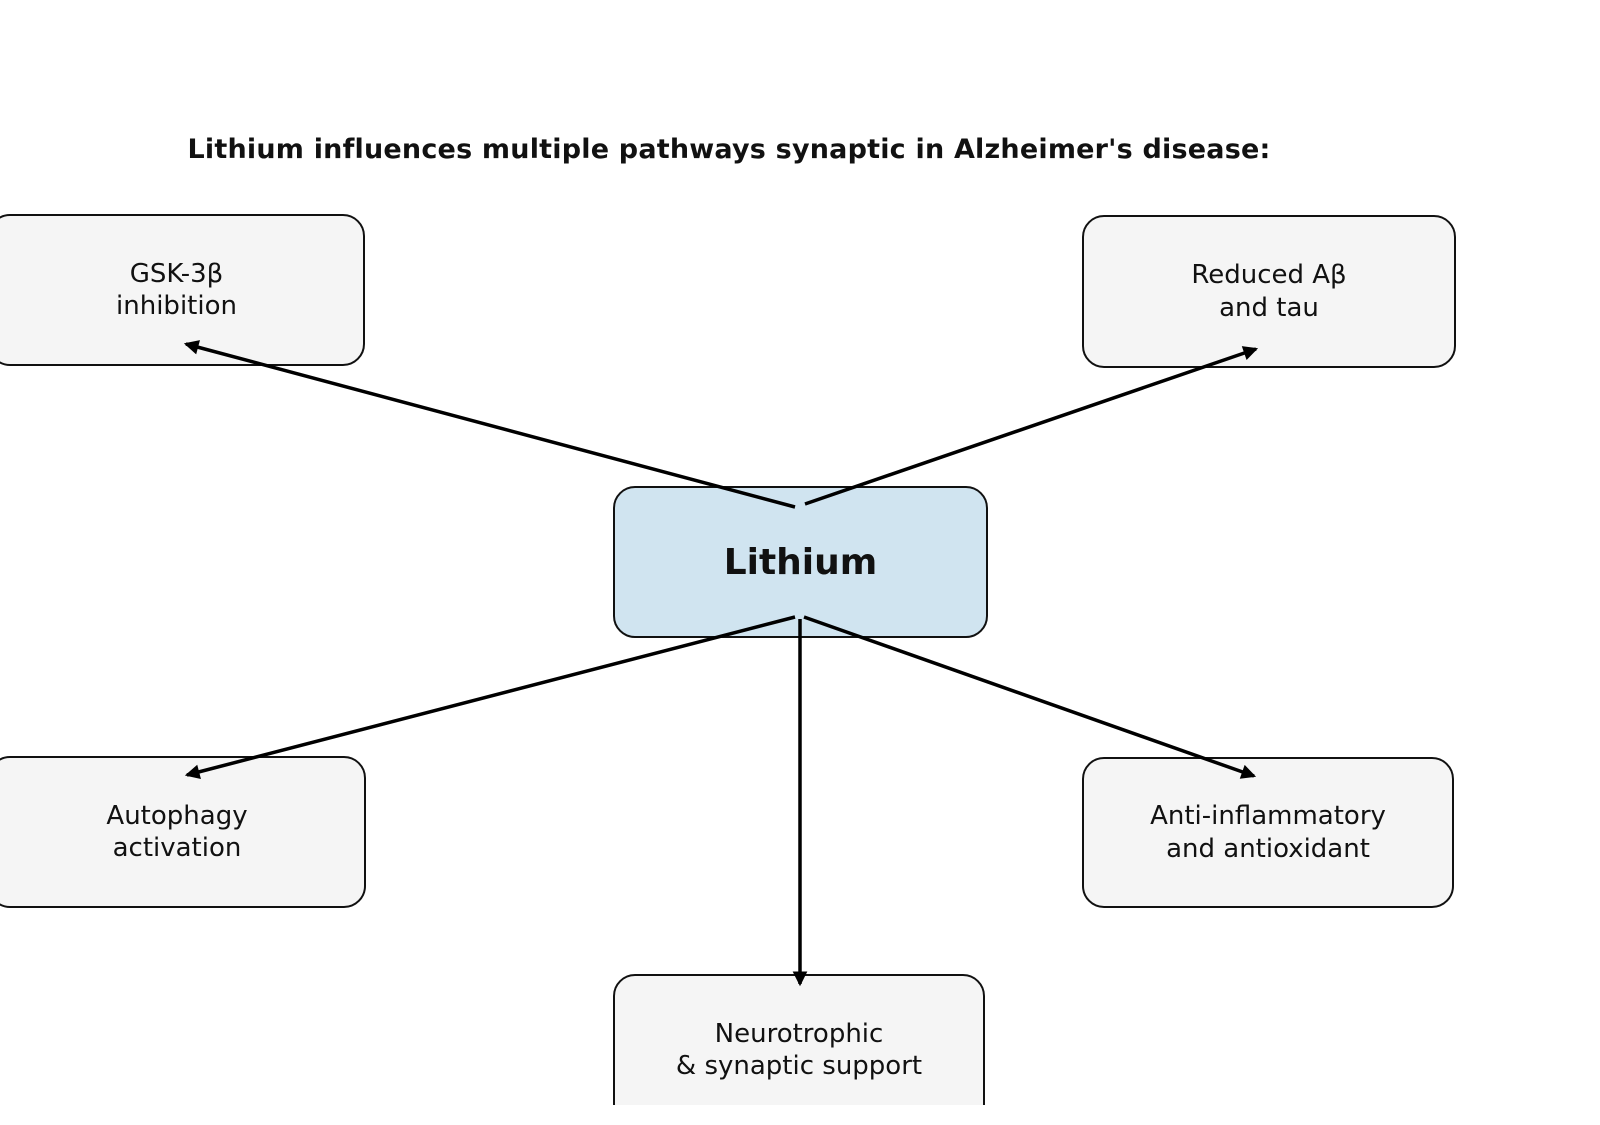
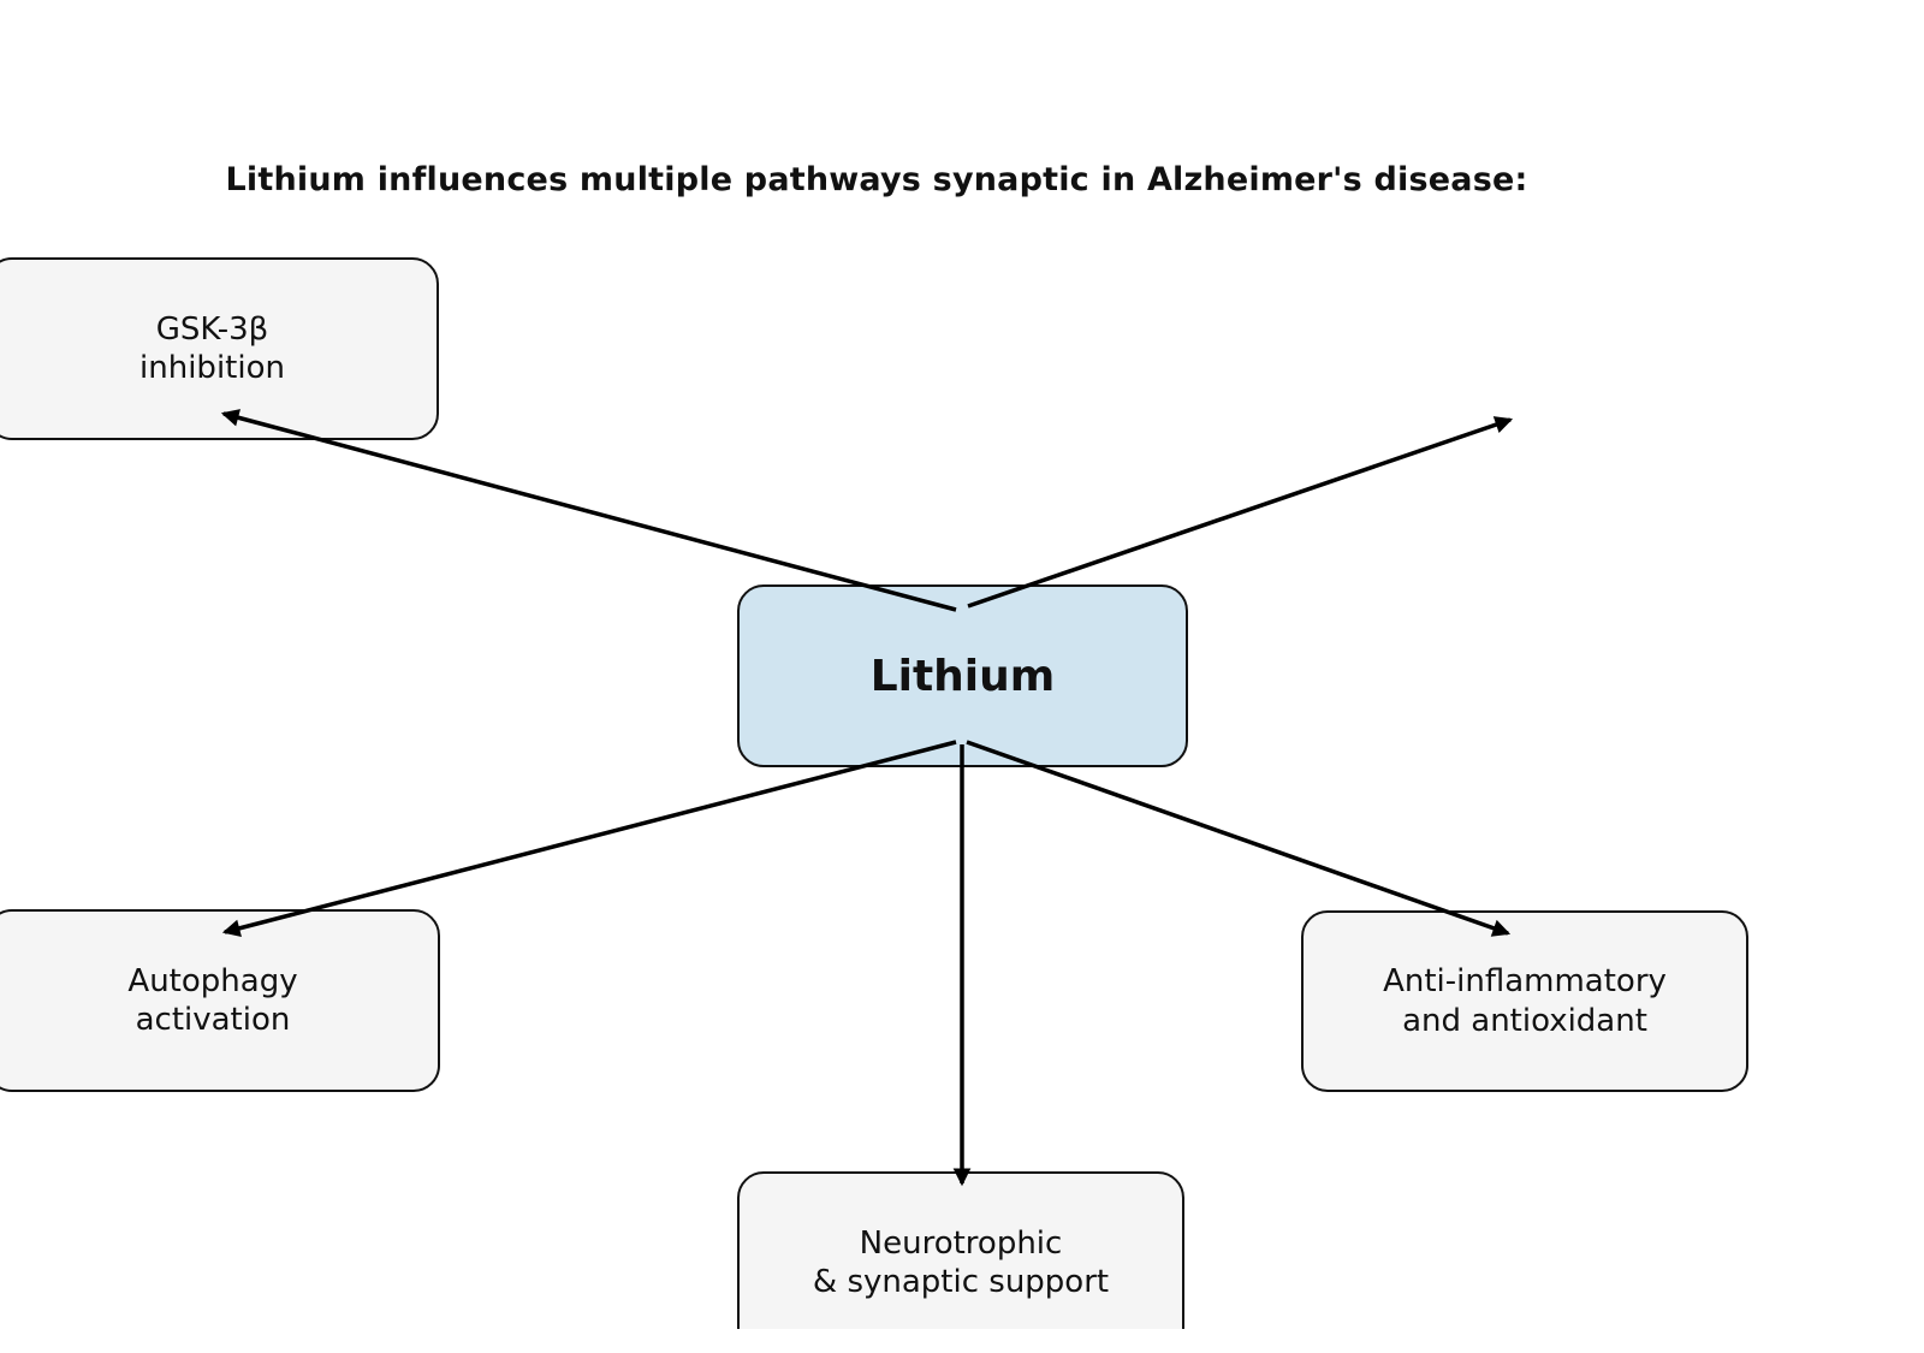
  Lithium influences multiple pathways synaptic in Alzheimer's disease:
  GSK-3β
  inhibition
- Reduced Aβ
- and tau
  Lithium
  Autophagy
  activation
  Anti-inflammatory
  and antioxidant
  Neurotrophic
  & synaptic support
